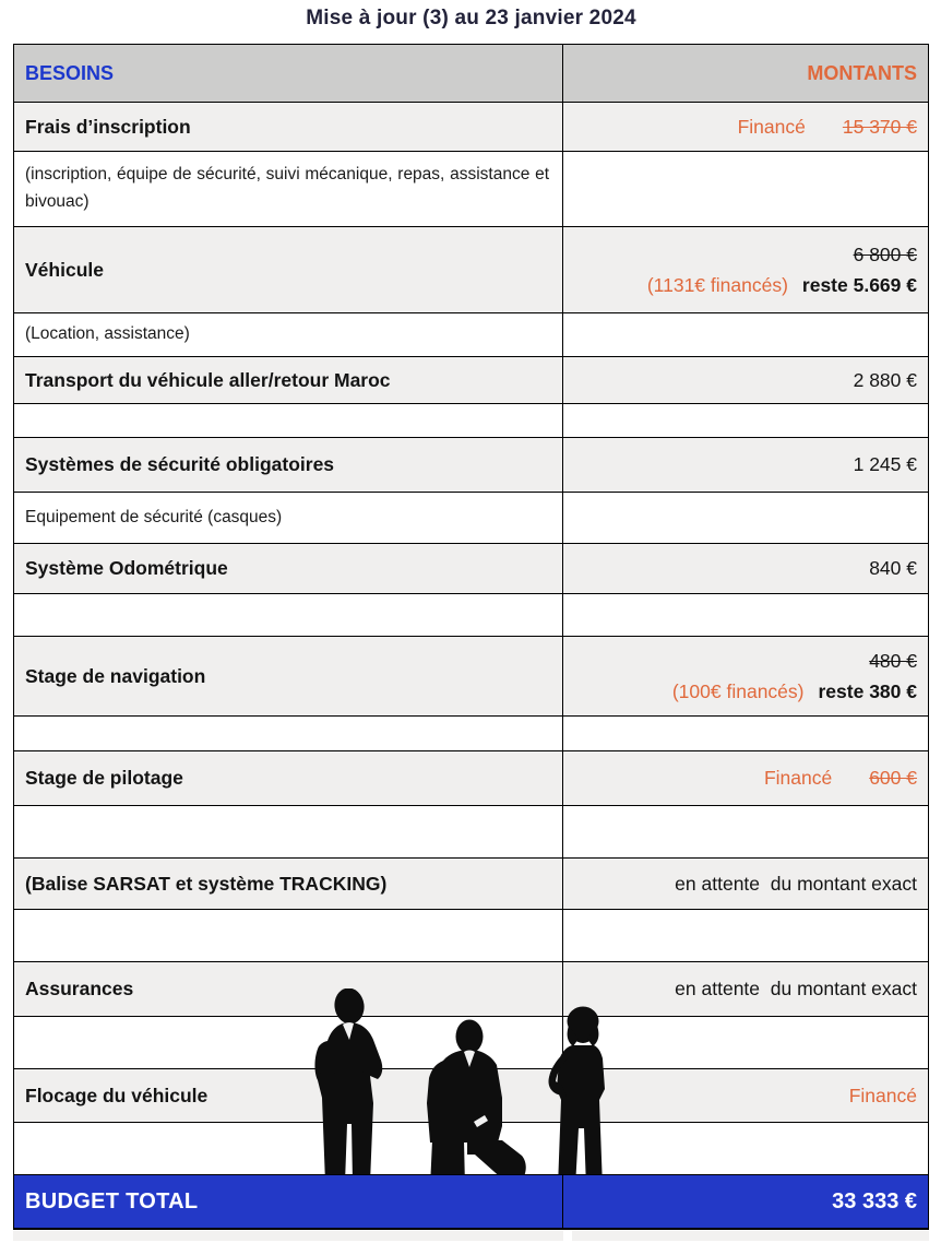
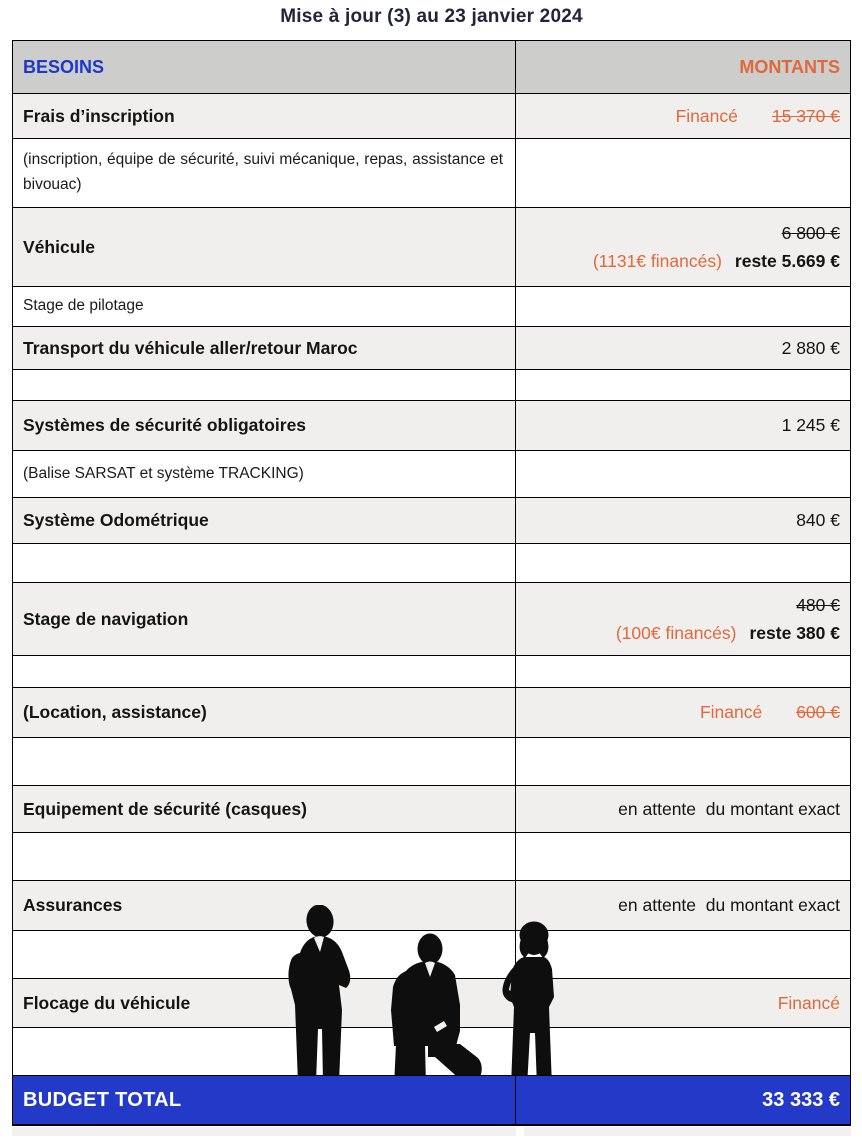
  Mise à jour (3) au 23 janvier 2024
  BESOINS
  MONTANTS
  Frais d’inscription
  Financé
  15 370 €
  (inscription, équipe de sécurité, suivi mécanique, repas, assistance et bivouac)
  Véhicule
  6 800 €
  (1131€ financés)
  reste 5.669 €
- (Location, assistance)
+ Stage de pilotage
  Transport du véhicule aller/retour Maroc
  2 880 €
  Systèmes de sécurité obligatoires
  1 245 €
- Equipement de sécurité (casques)
+ (Balise SARSAT et système TRACKING)
  Système Odométrique
  840 €
  Stage de navigation
  480 €
  (100€ financés)
  reste 380 €
- Stage de pilotage
+ (Location, assistance)
  Financé
  600 €
- (Balise SARSAT et système TRACKING)
+ Equipement de sécurité (casques)
  en attente du montant exact
  Assurances
  en attente du montant exact
  Flocage du véhicule
  Financé
  BUDGET TOTAL
  33 333 €
